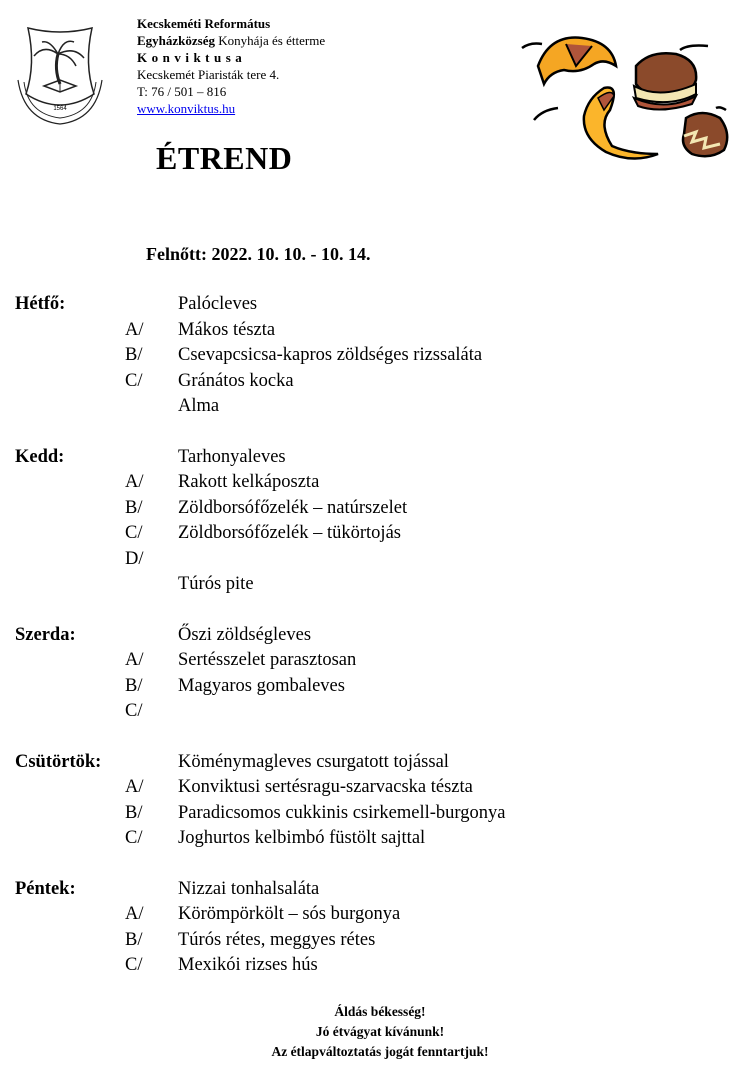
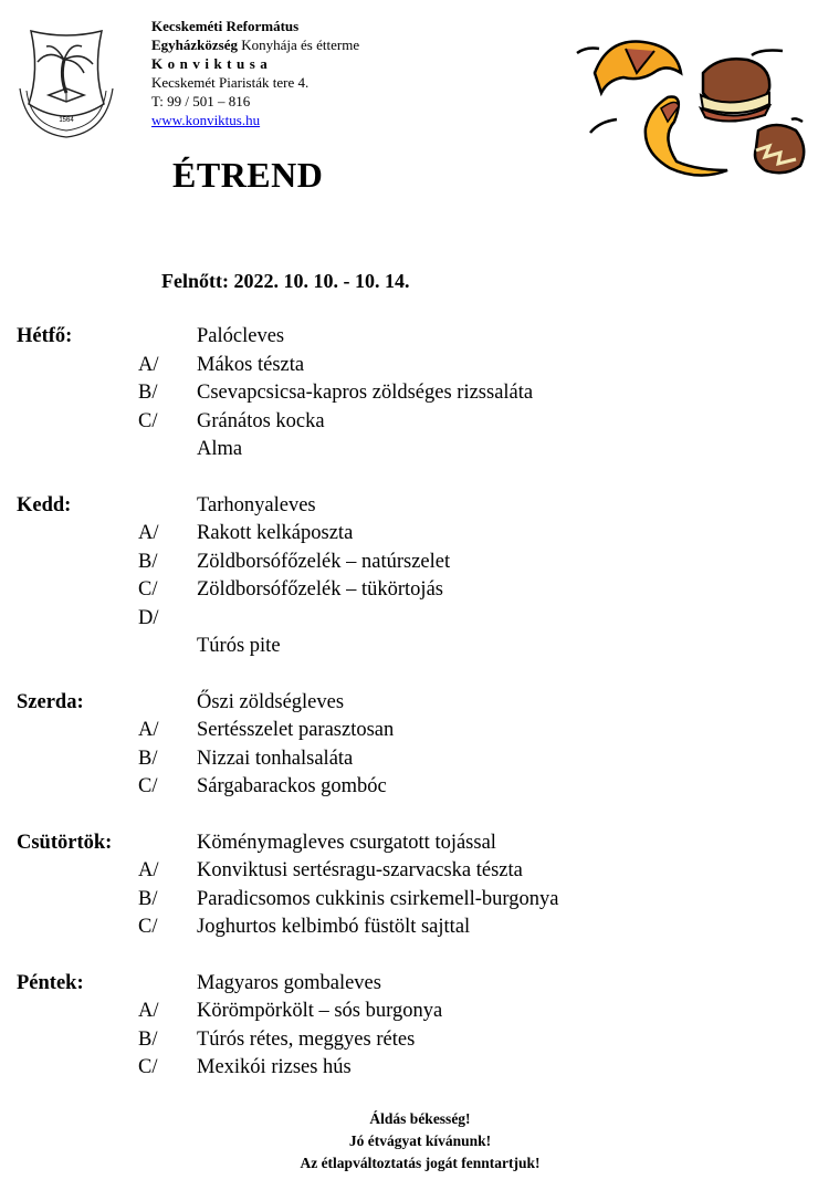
  Kecskeméti Református
  Egyházközség Konyhája és étterme
  Konviktusa
  Kecskemét Piaristák tere 4.
- T: 76 / 501 – 816
+ T: 99 / 501 – 816
  www.konviktus.hu
  ÉTREND
  Felnőtt: 2022. 10. 10. - 10. 14.
  Hétfő:
  Palócleves
  A/
  Mákos tészta
  B/
  Csevapcsicsa-kapros zöldséges rizssaláta
  C/
  Gránátos kocka
  Alma
  Kedd:
  Tarhonyaleves
  A/
  Rakott kelkáposzta
  B/
  Zöldborsófőzelék – natúrszelet
  C/
  Zöldborsófőzelék – tükörtojás
  D/
  Túrós pite
  Szerda:
  Őszi zöldségleves
  A/
  Sertésszelet parasztosan
  B/
- Magyaros gombaleves
+ Nizzai tonhalsaláta
  C/
+ Sárgabarackos gombóc
  Csütörtök:
  Köménymagleves csurgatott tojással
  A/
  Konviktusi sertésragu-szarvacska tészta
  B/
  Paradicsomos cukkinis csirkemell-burgonya
  C/
  Joghurtos kelbimbó füstölt sajttal
  Péntek:
- Nizzai tonhalsaláta
+ Magyaros gombaleves
  A/
  Körömpörkölt – sós burgonya
  B/
  Túrós rétes, meggyes rétes
  C/
  Mexikói rizses hús
  Áldás békesség!
  Jó étvágyat kívánunk!
  Az étlapváltoztatás jogát fenntartjuk!
